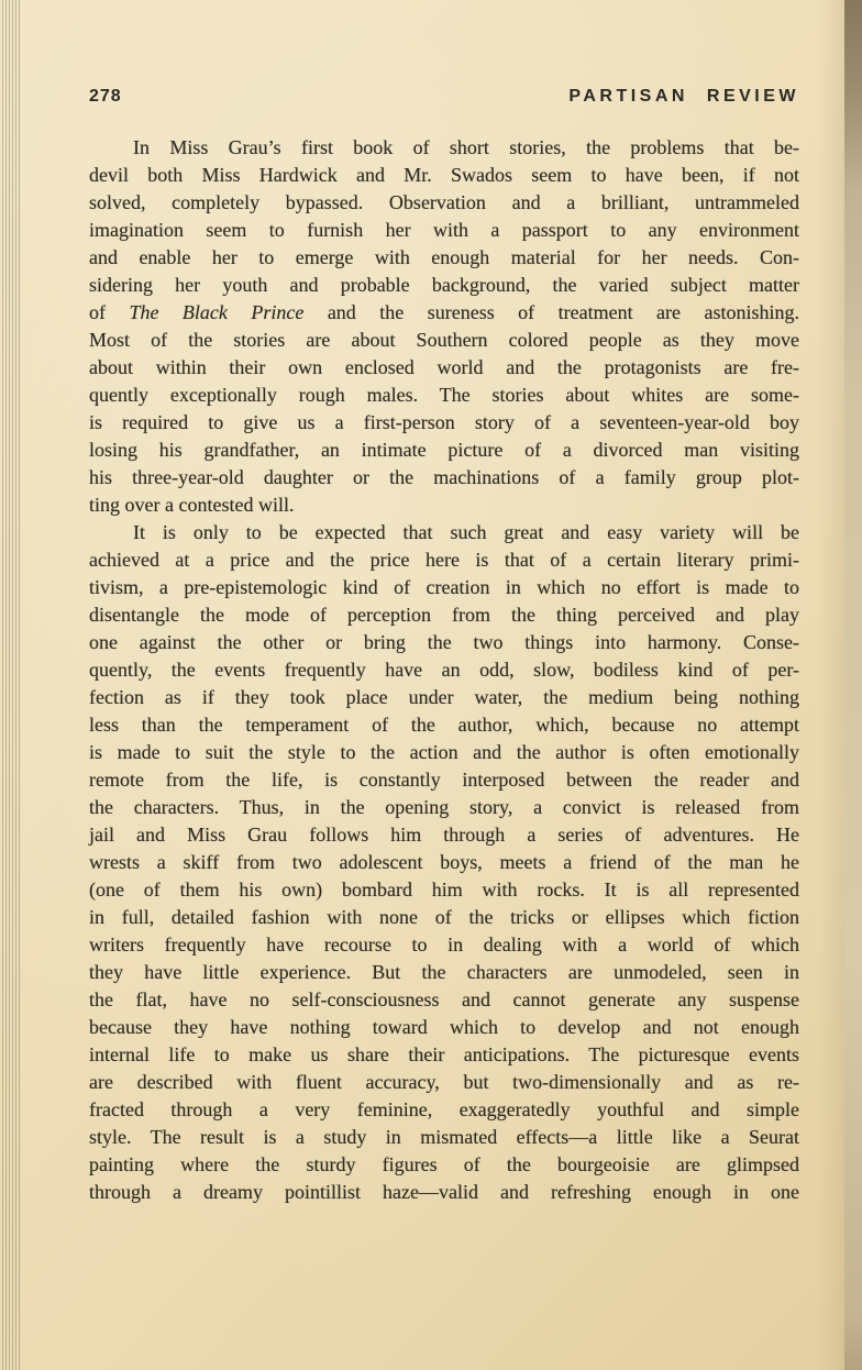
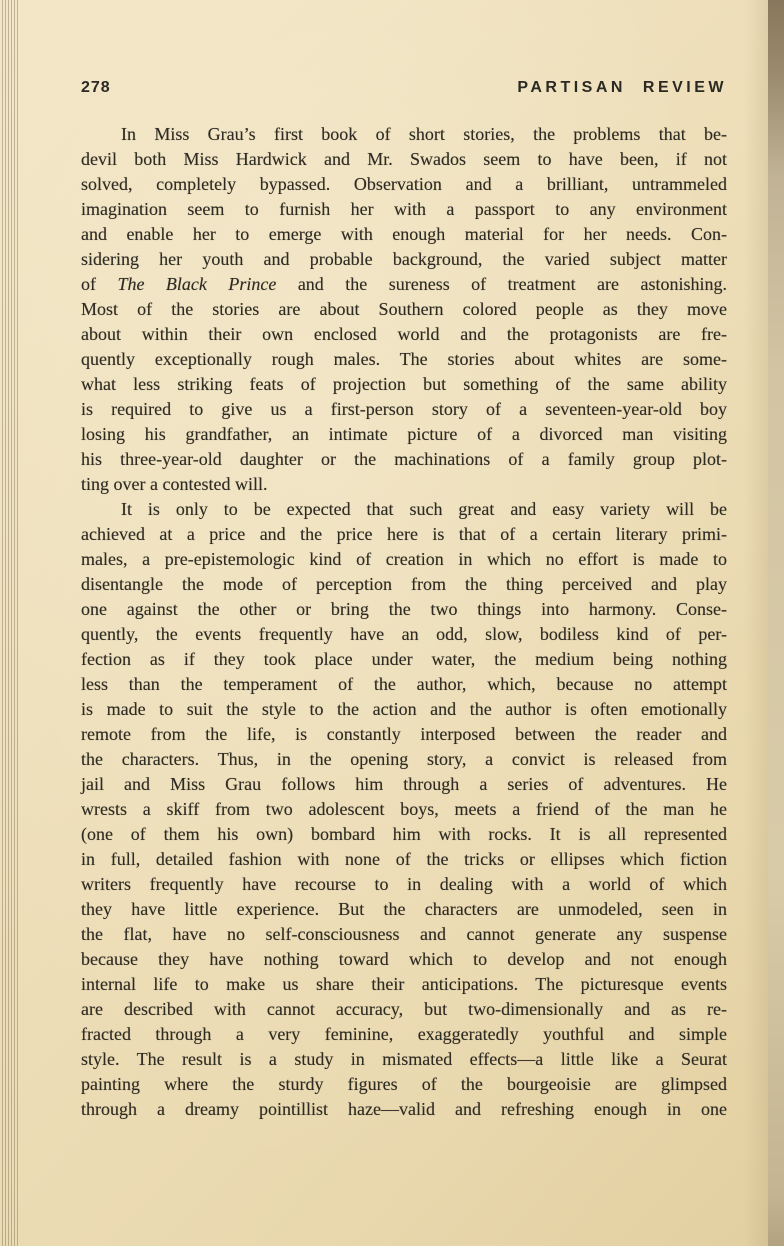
  278
  PARTISAN REVIEW
  In Miss Grau’s first book of short stories, the problems that be-
  devil both Miss Hardwick and Mr. Swados seem to have been, if not
  solved, completely bypassed. Observation and a brilliant, untrammeled
  imagination seem to furnish her with a passport to any environment
  and enable her to emerge with enough material for her needs. Con-
  sidering her youth and probable background, the varied subject matter
  of The Black Prince and the sureness of treatment are astonishing.
  Most of the stories are about Southern colored people as they move
  about within their own enclosed world and the protagonists are fre-
  quently exceptionally rough males. The stories about whites are some-
+ what less striking feats of projection but something of the same ability
  is required to give us a first-person story of a seventeen-year-old boy
  losing his grandfather, an intimate picture of a divorced man visiting
  his three-year-old daughter or the machinations of a family group plot-
  ting over a contested will.
  It is only to be expected that such great and easy variety will be
  achieved at a price and the price here is that of a certain literary primi-
- tivism, a pre-epistemologic kind of creation in which no effort is made to
+ males, a pre-epistemologic kind of creation in which no effort is made to
  disentangle the mode of perception from the thing perceived and play
  one against the other or bring the two things into harmony. Conse-
  quently, the events frequently have an odd, slow, bodiless kind of per-
  fection as if they took place under water, the medium being nothing
  less than the temperament of the author, which, because no attempt
  is made to suit the style to the action and the author is often emotionally
  remote from the life, is constantly interposed between the reader and
  the characters. Thus, in the opening story, a convict is released from
  jail and Miss Grau follows him through a series of adventures. He
  wrests a skiff from two adolescent boys, meets a friend of the man he
  (one of them his own) bombard him with rocks. It is all represented
  in full, detailed fashion with none of the tricks or ellipses which fiction
  writers frequently have recourse to in dealing with a world of which
  they have little experience. But the characters are unmodeled, seen in
  the flat, have no self-consciousness and cannot generate any suspense
  because they have nothing toward which to develop and not enough
  internal life to make us share their anticipations. The picturesque events
- are described with fluent accuracy, but two-dimensionally and as re-
+ are described with cannot accuracy, but two-dimensionally and as re-
  fracted through a very feminine, exaggeratedly youthful and simple
  style. The result is a study in mismated effects—a little like a Seurat
  painting where the sturdy figures of the bourgeoisie are glimpsed
  through a dreamy pointillist haze—valid and refreshing enough in one
